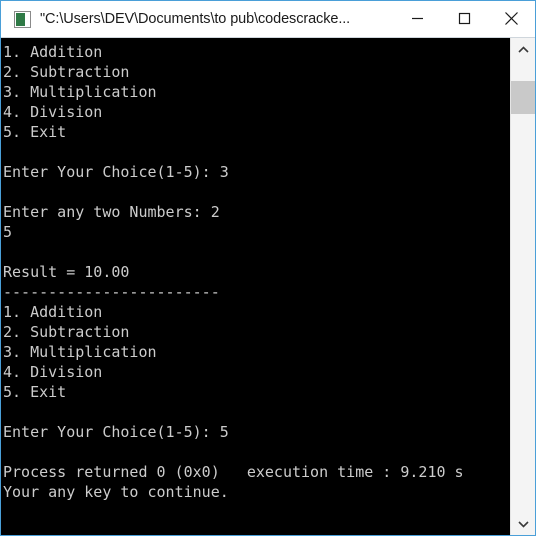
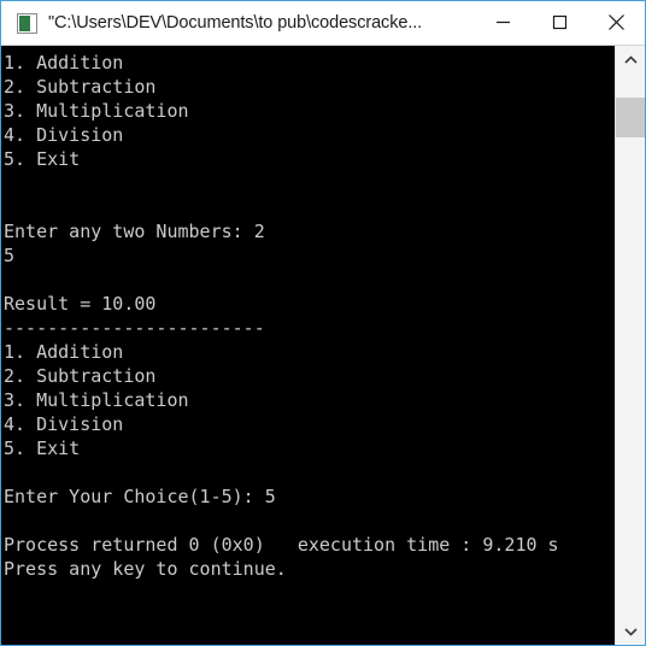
  "C:\Users\DEV\Documents\to pub\codescracke...
  1. Addition
  2. Subtraction
  3. Multiplication
  4. Division
  5. Exit
- Enter Your Choice(1-5): 3
  Enter any two Numbers: 2
  5
  Result = 10.00
  ------------------------
  1. Addition
  2. Subtraction
  3. Multiplication
  4. Division
  5. Exit
  Enter Your Choice(1-5): 5
  Process returned 0 (0x0) execution time : 9.210 s
- Your any key to continue.
+ Press any key to continue.
